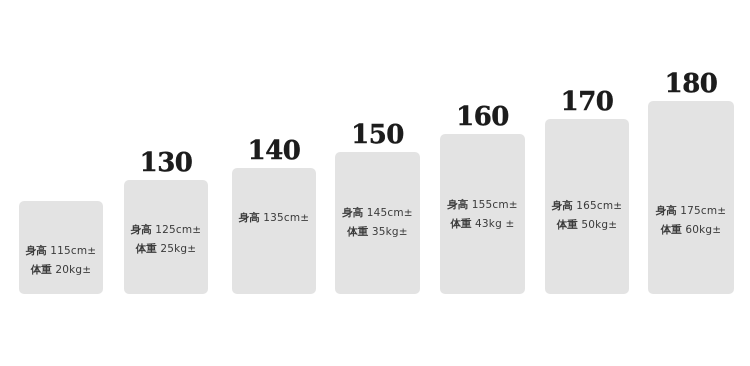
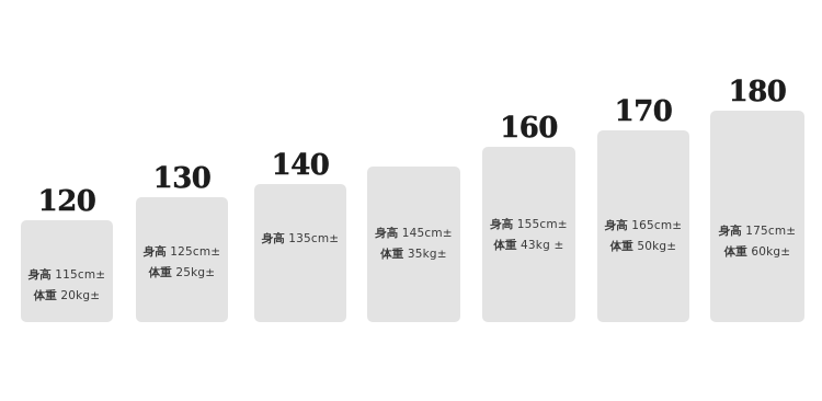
+ 120
  身高 115cm±
  体重 20kg±
  130
  身高 125cm±
  体重 25kg±
  140
  身高 135cm±
- 150
  身高 145cm±
  体重 35kg±
  160
  身高 155cm±
  体重 43kg ±
  170
  身高 165cm±
  体重 50kg±
  180
  身高 175cm±
  体重 60kg±
